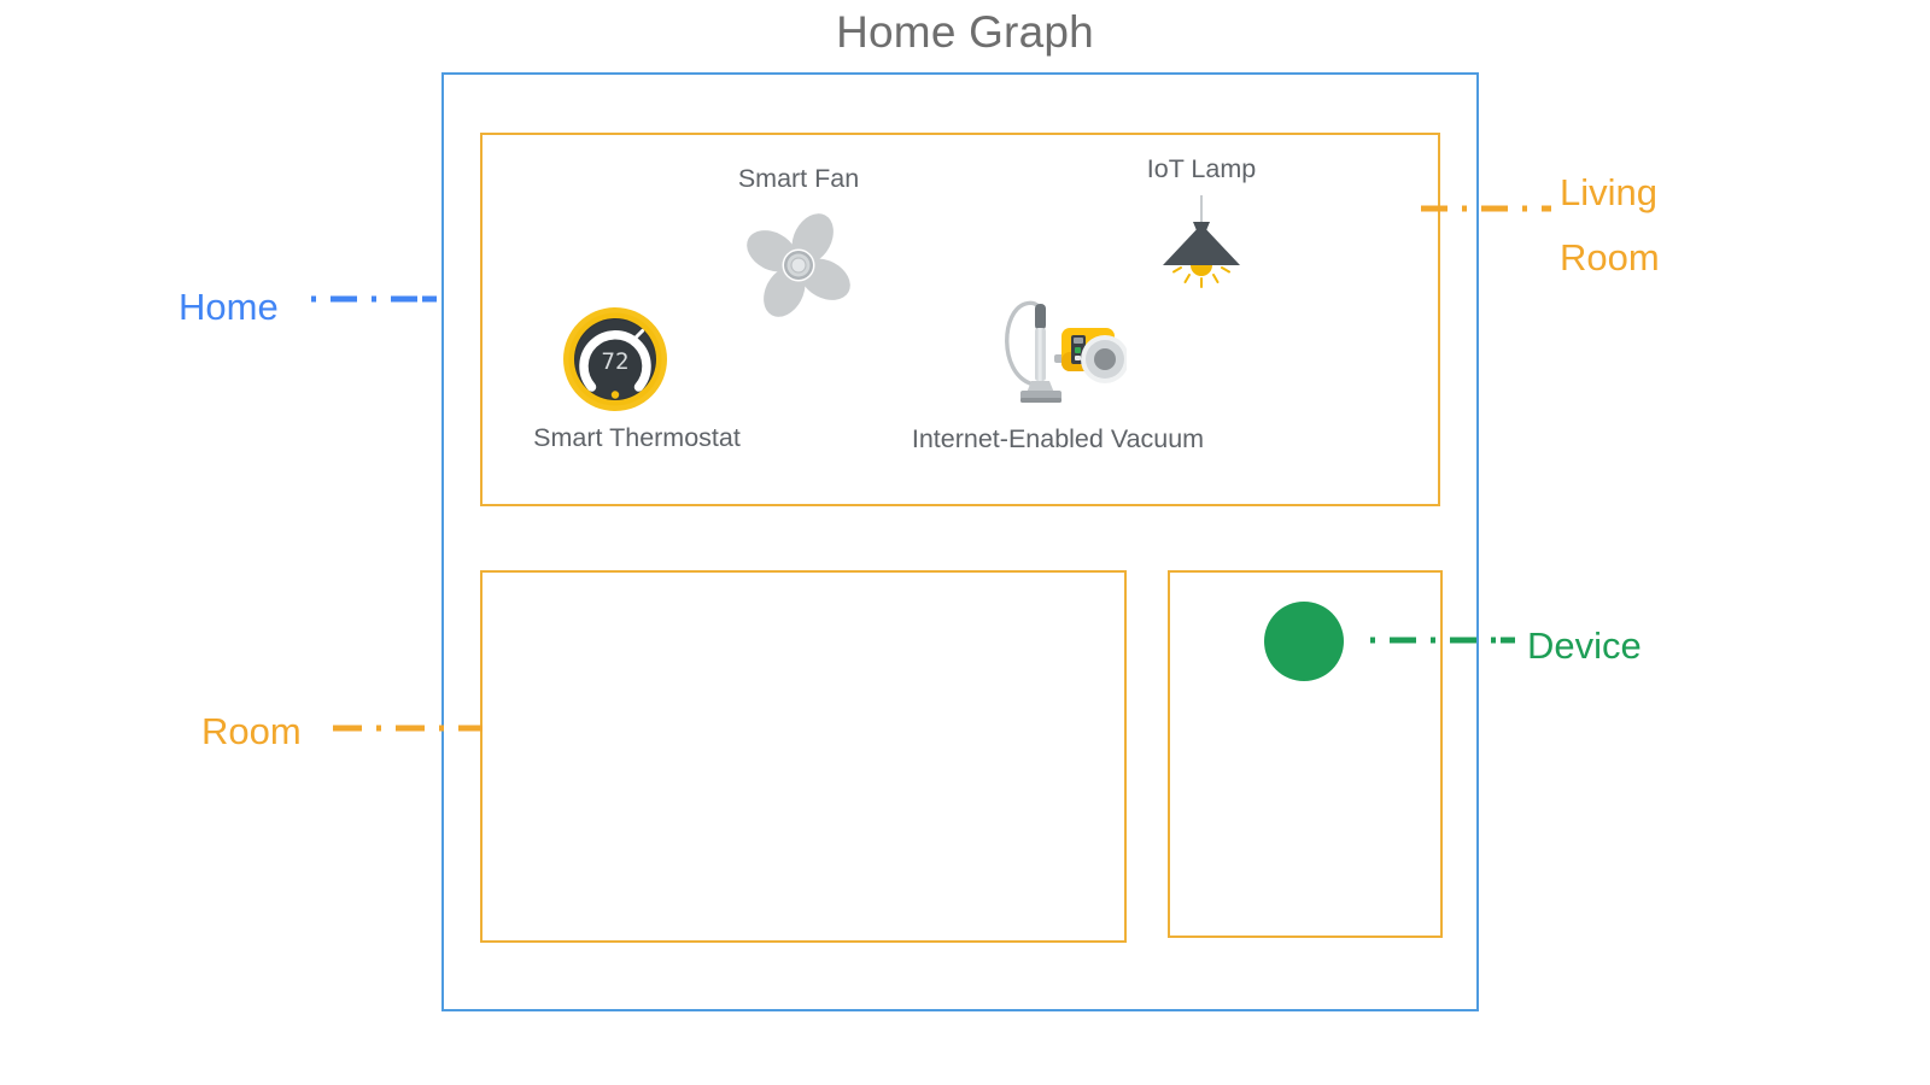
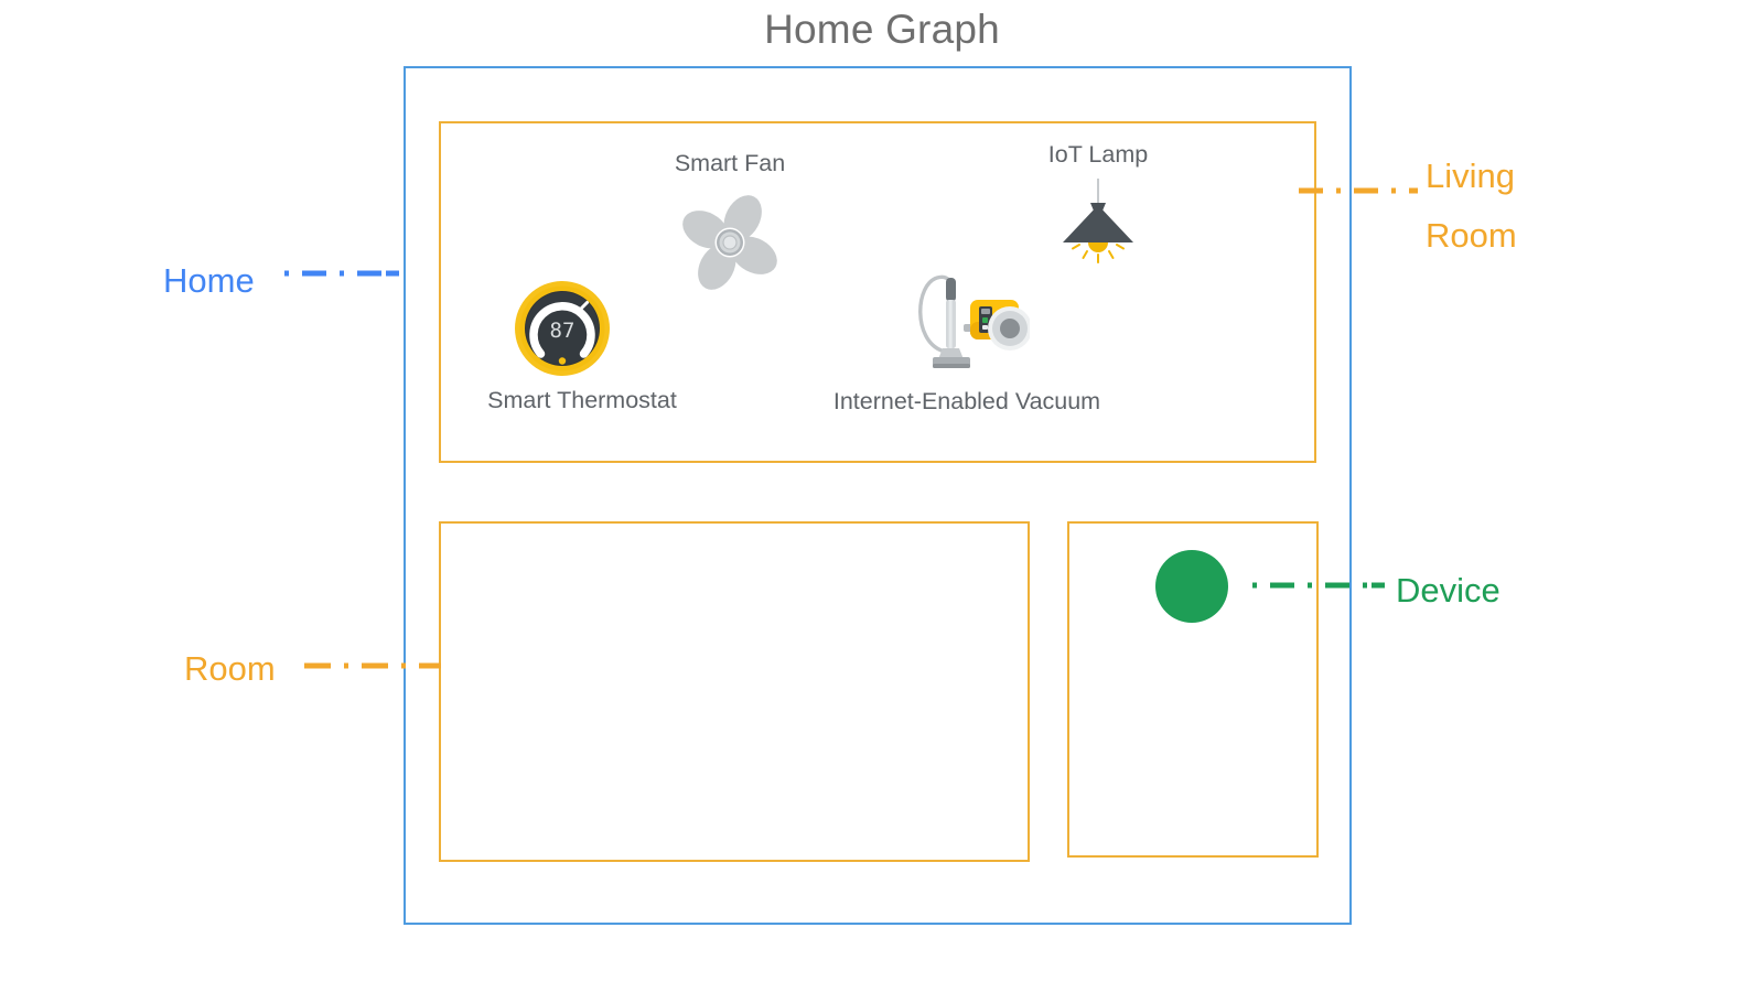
  Home Graph
- 72
+ 87
  Smart Fan
  IoT Lamp
  Smart Thermostat
  Internet-Enabled Vacuum
  Home
  Room
  Living
  Room
  Device
